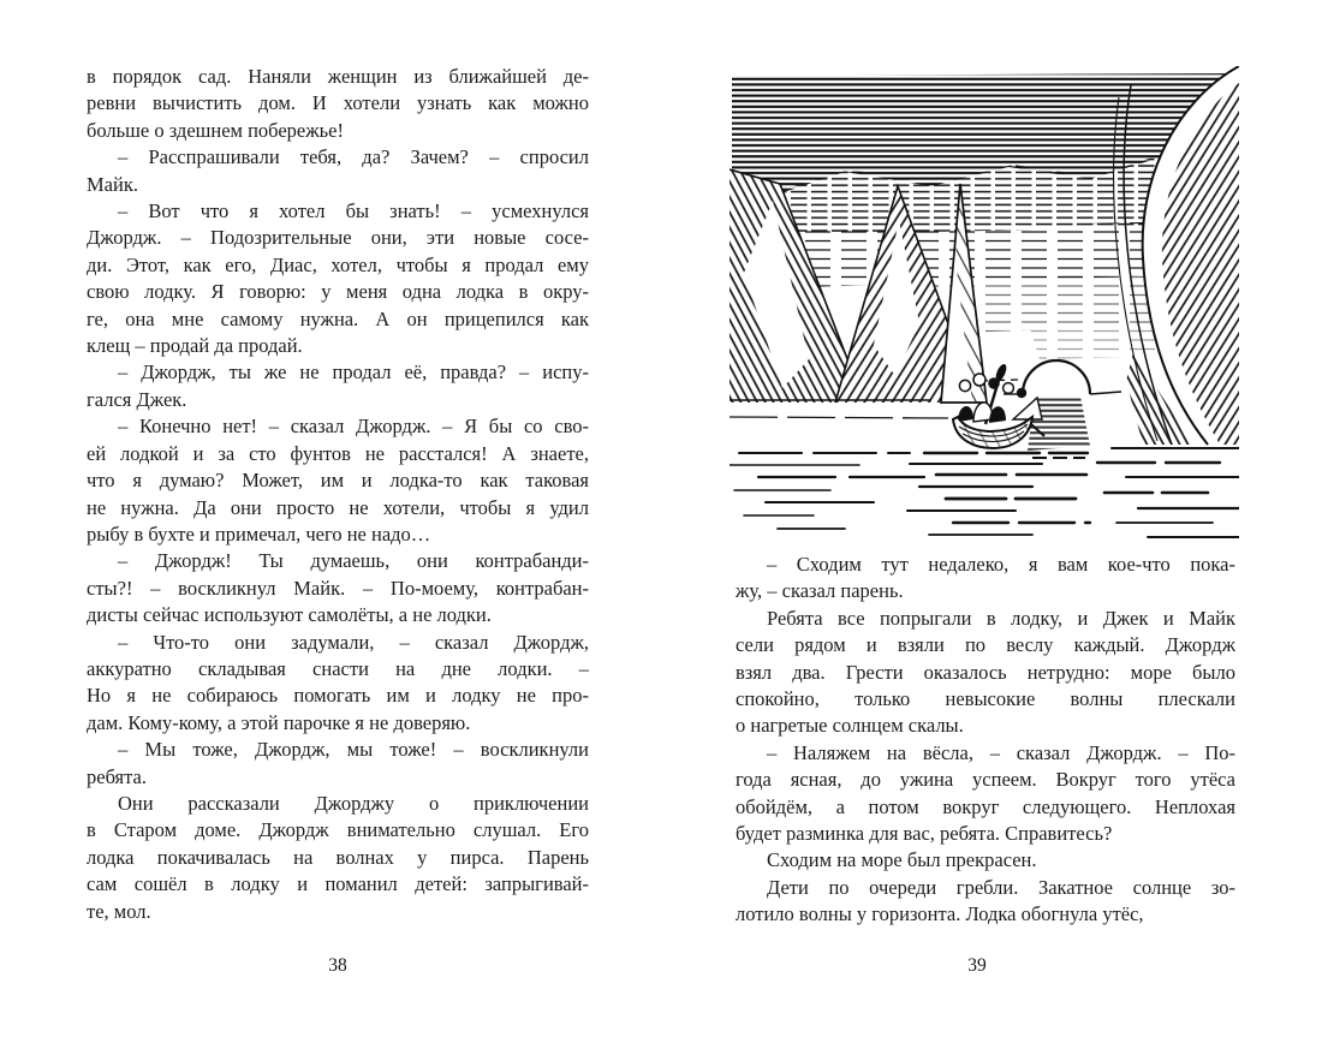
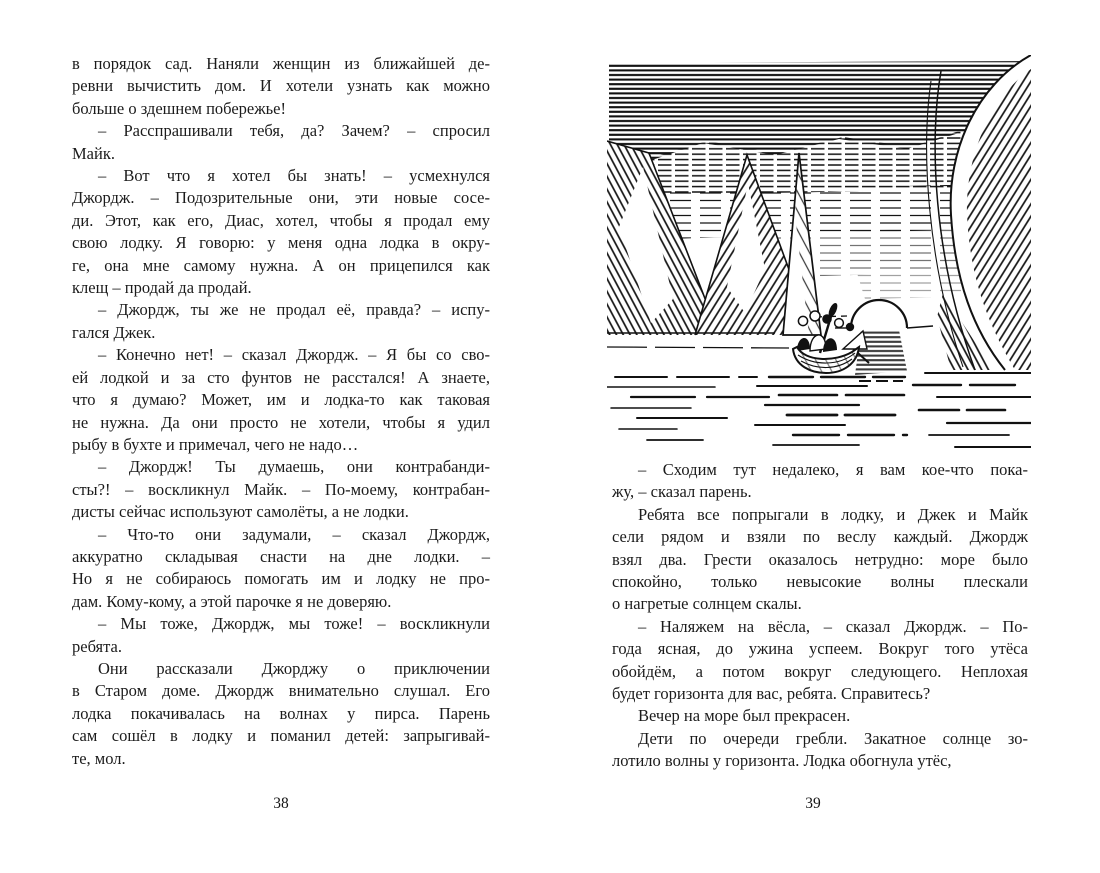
  в порядок сад. Наняли женщин из ближайшей де-
  ревни вычистить дом. И хотели узнать как можно
  больше о здешнем побережье!
  – Расспрашивали тебя, да? Зачем? – спросил
  Майк.
  – Вот что я хотел бы знать! – усмехнулся
  Джордж. – Подозрительные они, эти новые сосе-
  ди. Этот, как его, Диас, хотел, чтобы я продал ему
  свою лодку. Я говорю: у меня одна лодка в окру-
  ге, она мне самому нужна. А он прицепился как
  клещ – продай да продай.
  – Джордж, ты же не продал её, правда? – испу-
  гался Джек.
  – Конечно нет! – сказал Джордж. – Я бы со сво-
  ей лодкой и за сто фунтов не расстался! А знаете,
  что я думаю? Может, им и лодка-то как таковая
  не нужна. Да они просто не хотели, чтобы я удил
  рыбу в бухте и примечал, чего не надо…
  – Джордж! Ты думаешь, они контрабанди-
  сты?! – воскликнул Майк. – По-моему, контрабан-
  дисты сейчас используют самолёты, а не лодки.
  – Что-то они задумали, – сказал Джордж,
  аккуратно складывая снасти на дне лодки. –
  Но я не собираюсь помогать им и лодку не про-
  дам. Кому-кому, а этой парочке я не доверяю.
  – Мы тоже, Джордж, мы тоже! – воскликнули
  ребята.
  Они рассказали Джорджу о приключении
  в Старом доме. Джордж внимательно слушал. Его
  лодка покачивалась на волнах у пирса. Парень
  сам сошёл в лодку и поманил детей: запрыгивай-
  те, мол.
  – Сходим тут недалеко, я вам кое-что пока-
  жу, – сказал парень.
  Ребята все попрыгали в лодку, и Джек и Майк
  сели рядом и взяли по веслу каждый. Джордж
  взял два. Грести оказалось нетрудно: море было
  спокойно, только невысокие волны плескали
  о нагретые солнцем скалы.
  – Наляжем на вёсла, – сказал Джордж. – По-
  года ясная, до ужина успеем. Вокруг того утёса
  обойдём, а потом вокруг следующего. Неплохая
- будет разминка для вас, ребята. Справитесь?
+ будет горизонта для вас, ребята. Справитесь?
- Сходим на море был прекрасен.
+ Вечер на море был прекрасен.
  Дети по очереди гребли. Закатное солнце зо-
  лотило волны у горизонта. Лодка обогнула утёс,
  38
  39
